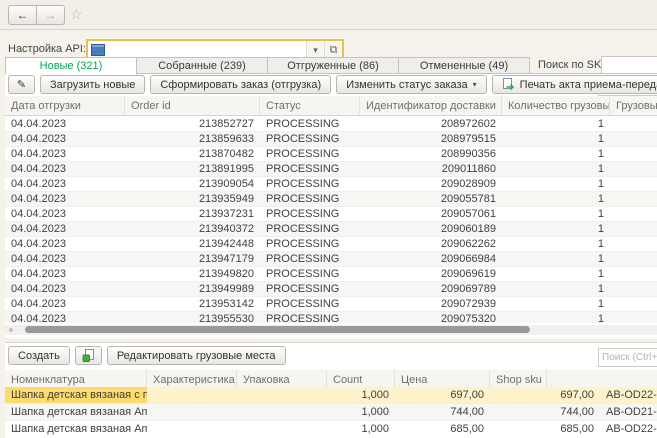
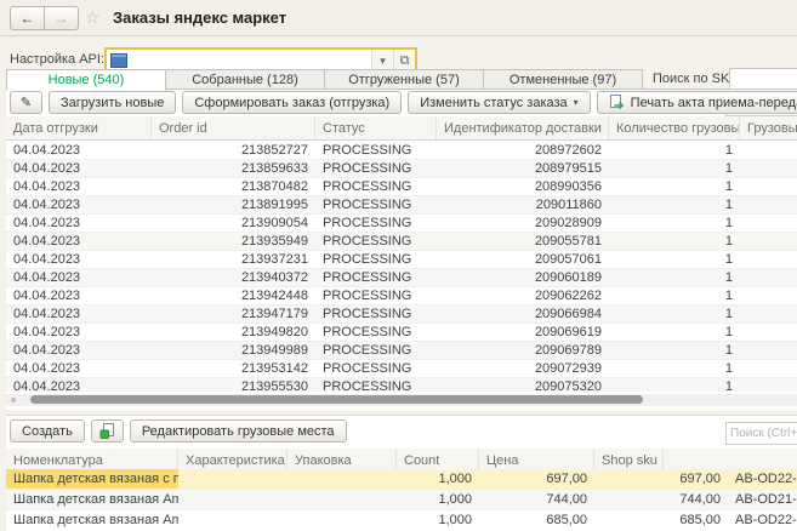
  ←
  →
  ☆
+ Заказы яндекс маркет
  Настройка API:
  ▾
  ⧉
- Новые (321)
+ Новые (540)
- Собранные (239)
+ Собранные (128)
- Отгруженные (86)
+ Отгруженные (57)
- Отмененные (49)
+ Отмененные (97)
  Поиск по SK
  ✎
  Загрузить новые
  Сформировать заказ (отгрузка)
  Изменить статус заказа
  ▾
  Печать акта приема-перед
  Дата отгрузки
  Order id
  Статус
  Идентификатор доставки
  Количество грузовы
  Грузовы
  04.04.2023
  213852727
  PROCESSING
  208972602
  1
  04.04.2023
  213859633
  PROCESSING
  208979515
  1
  04.04.2023
  213870482
  PROCESSING
  208990356
  1
  04.04.2023
  213891995
  PROCESSING
  209011860
  1
  04.04.2023
  213909054
  PROCESSING
  209028909
  1
  04.04.2023
  213935949
  PROCESSING
  209055781
  1
  04.04.2023
  213937231
  PROCESSING
  209057061
  1
  04.04.2023
  213940372
  PROCESSING
  209060189
  1
  04.04.2023
  213942448
  PROCESSING
  209062262
  1
  04.04.2023
  213947179
  PROCESSING
  209066984
  1
  04.04.2023
  213949820
  PROCESSING
  209069619
  1
  04.04.2023
  213949989
  PROCESSING
  209069789
  1
  04.04.2023
  213953142
  PROCESSING
  209072939
  1
  04.04.2023
  213955530
  PROCESSING
  209075320
  1
  Создать
  Редактировать грузовые места
  Поиск (Ctrl+
  Номенклатура
  Характеристика
  Упаковка
  Count
  Цена
  Shop sku
  Шапка детская вязаная с п
  1,000
  697,00
  697,00
  AB-OD22-
  Шапка детская вязаная Am
  1,000
  744,00
  744,00
  AB-OD21-
  Шапка детская вязаная Am
  1,000
  685,00
  685,00
  AB-OD22-
